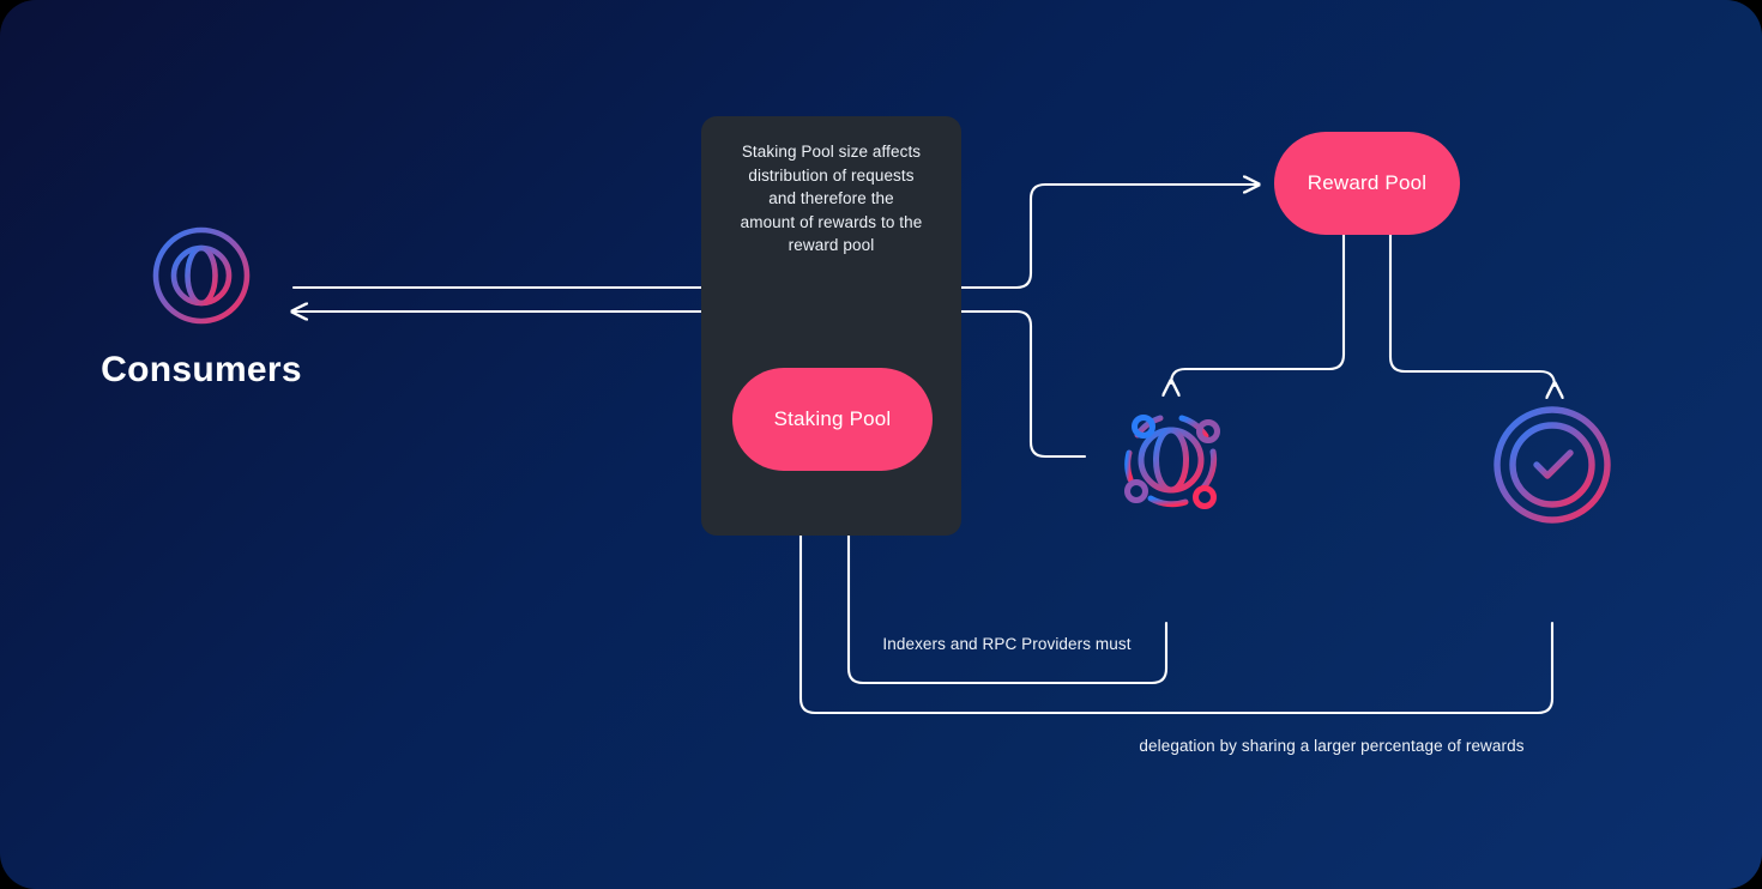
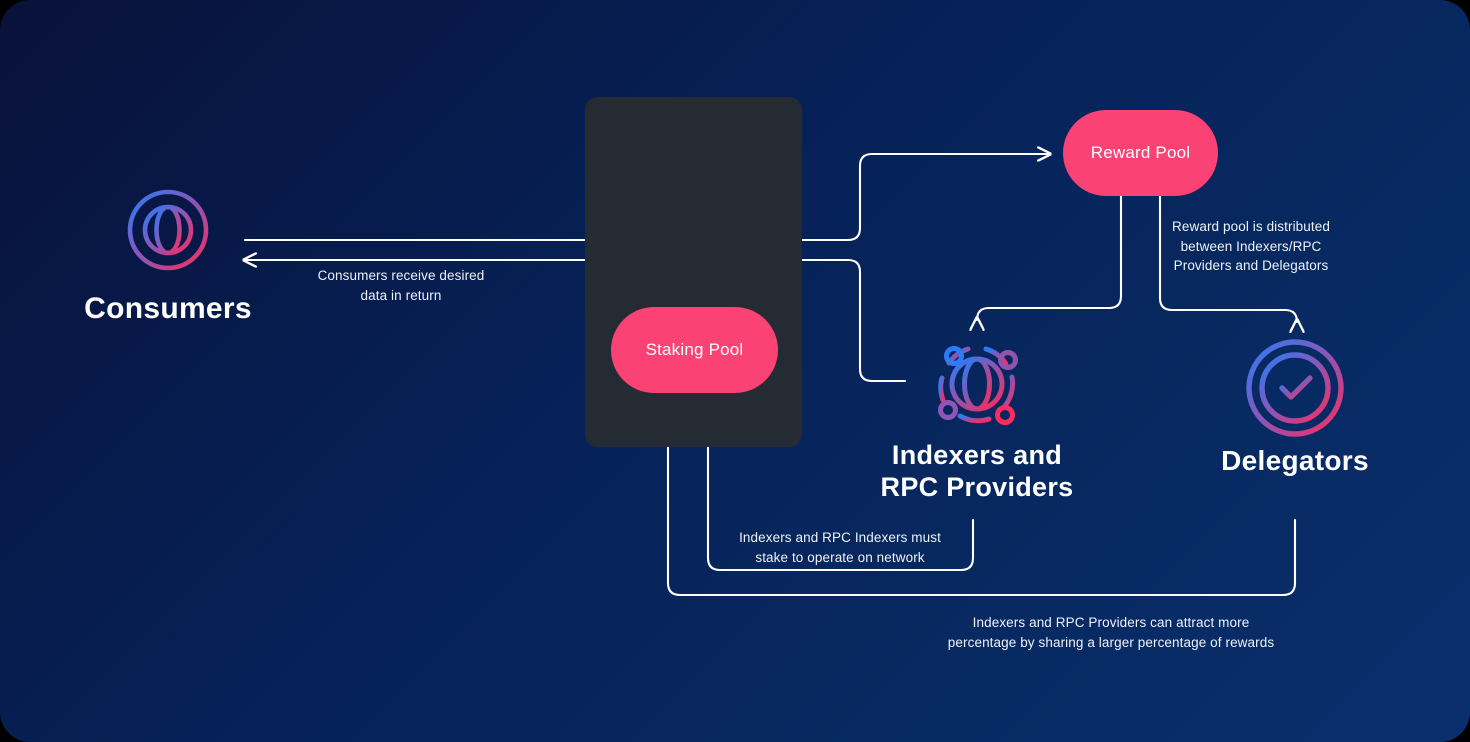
- Staking Pool size affects
- distribution of requests
- and therefore the
- amount of rewards to the
- reward pool
  Staking Pool
  Reward Pool
+ Consumers receive desired
+ data in return
+ Reward pool is distributed
+ between Indexers/RPC
+ Providers and Delegators
- Indexers and RPC Providers must
+ Indexers and RPC Indexers must
+ stake to operate on network
+ Indexers and RPC Providers can attract more
- delegation by sharing a larger percentage of rewards
+ percentage by sharing a larger percentage of rewards
  Consumers
+ Indexers and
+ RPC Providers
+ Delegators
